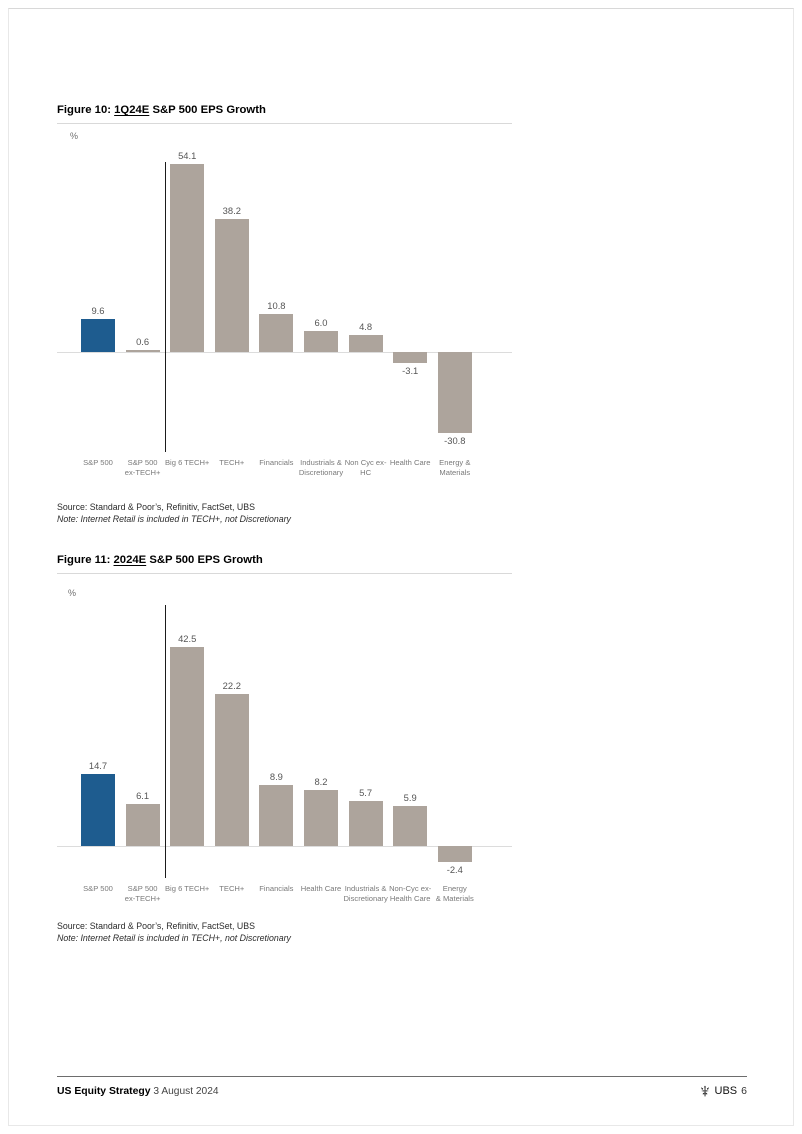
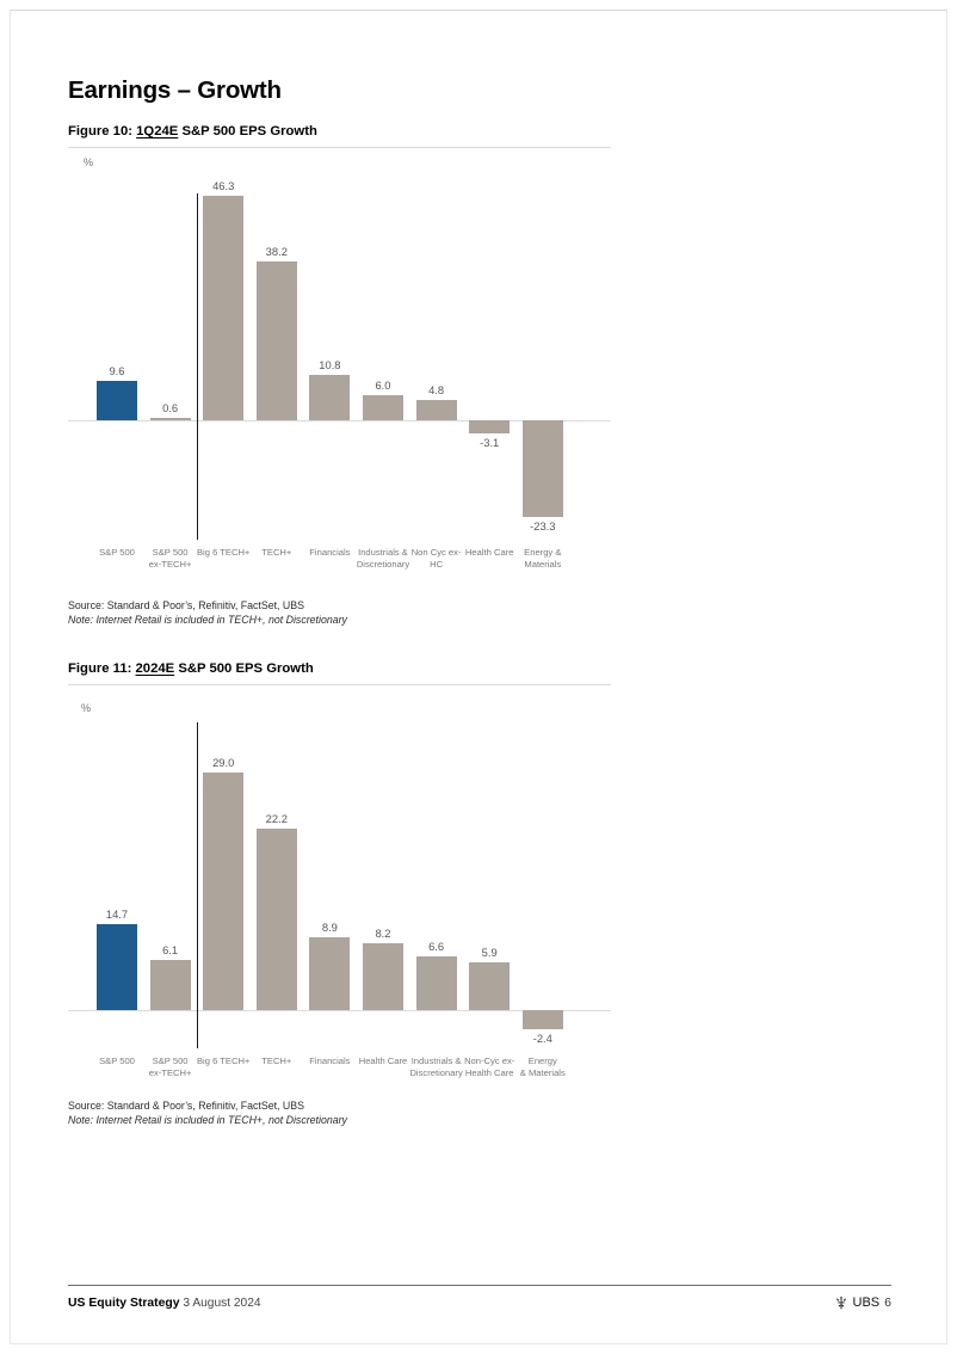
+ Earnings – Growth
  Figure 10: 1Q24E S&P 500 EPS Growth
  %
  9.6
  S&P 500
  0.6
  S&P 500
  ex-TECH+
- 54.1
+ 46.3
  Big 6 TECH+
  38.2
  TECH+
  10.8
  Financials
  6.0
  Industrials &
  Discretionary
  4.8
  Non Cyc ex-
  HC
  -3.1
  Health Care
- -30.8
+ -23.3
  Energy &
  Materials
  Source: Standard & Poor’s, Refinitiv, FactSet, UBS
  Note: Internet Retail is included in TECH+, not Discretionary
  Figure 11: 2024E S&P 500 EPS Growth
  %
  14.7
  S&P 500
  6.1
  S&P 500
  ex-TECH+
- 42.5
+ 29.0
  Big 6 TECH+
  22.2
  TECH+
  8.9
  Financials
  8.2
  Health Care
- 5.7
+ 6.6
  Industrials &
  Discretionary
  5.9
  Non-Cyc ex-
  Health Care
  -2.4
  Energy
  & Materials
  Source: Standard & Poor’s, Refinitiv, FactSet, UBS
  Note: Internet Retail is included in TECH+, not Discretionary
  US Equity Strategy 3 August 2024
  UBS
  6
